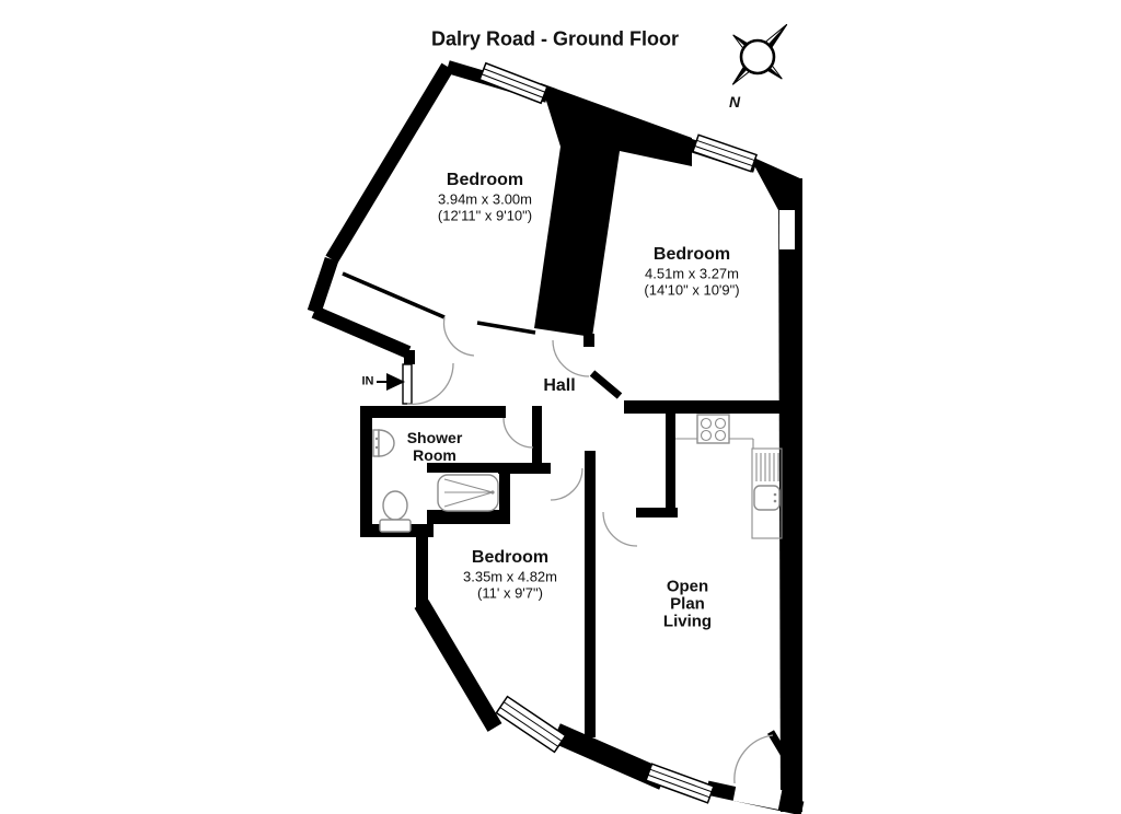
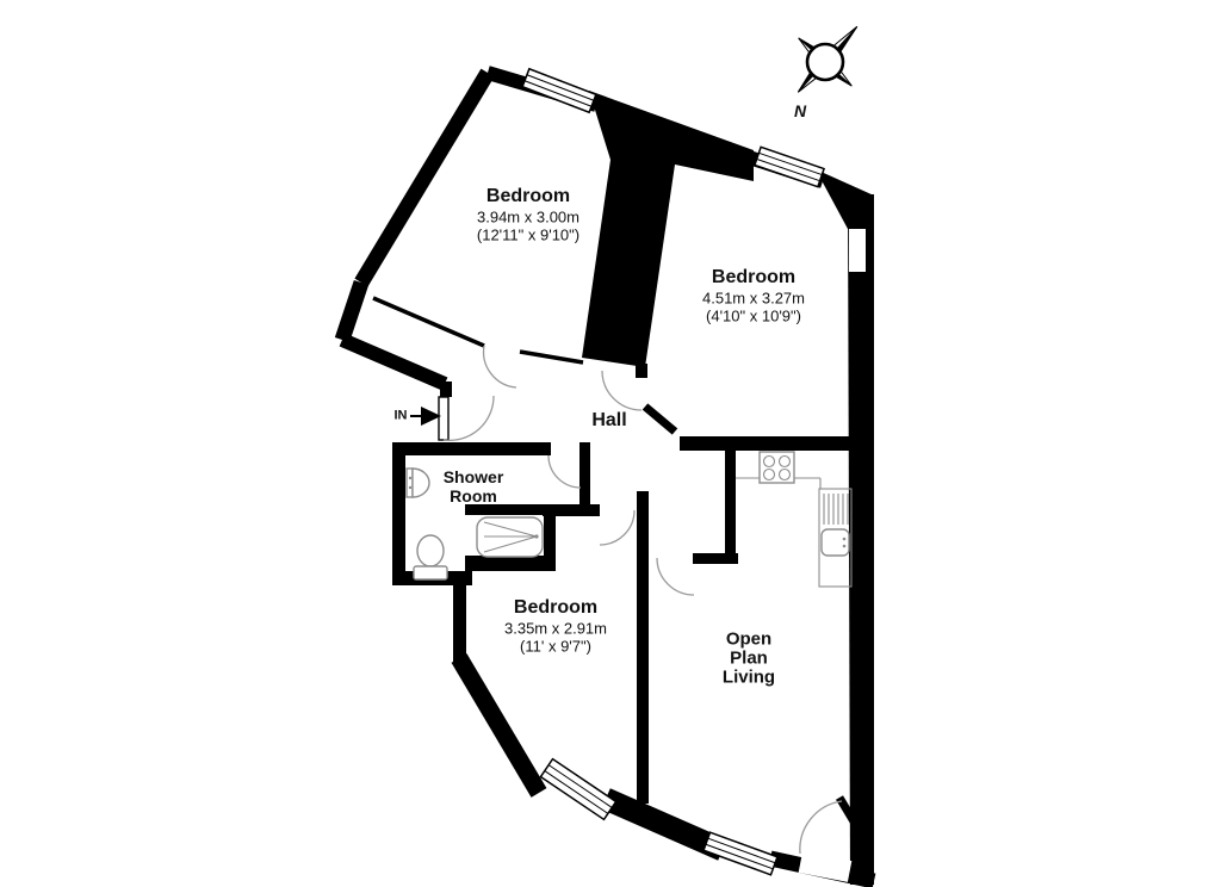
- Dalry Road - Ground Floor
  N
  IN
  Bedroom
  3.94m x 3.00m
  (12'11" x 9'10")
  Bedroom
  4.51m x 3.27m
- (14'10" x 10'9")
+ (4'10" x 10'9")
  Hall
  Shower
  Room
  Bedroom
- 3.35m x 4.82m
+ 3.35m x 2.91m
  (11' x 9'7")
  Open
  Plan
  Living
